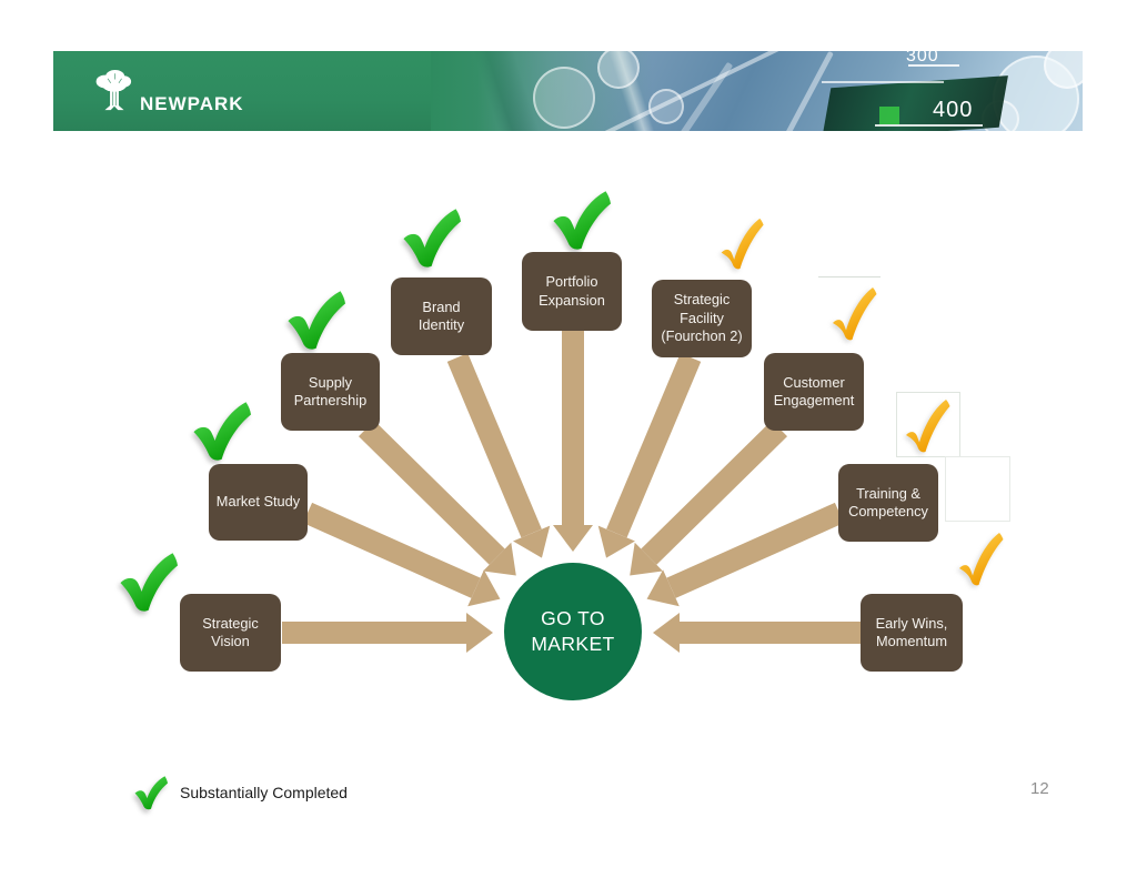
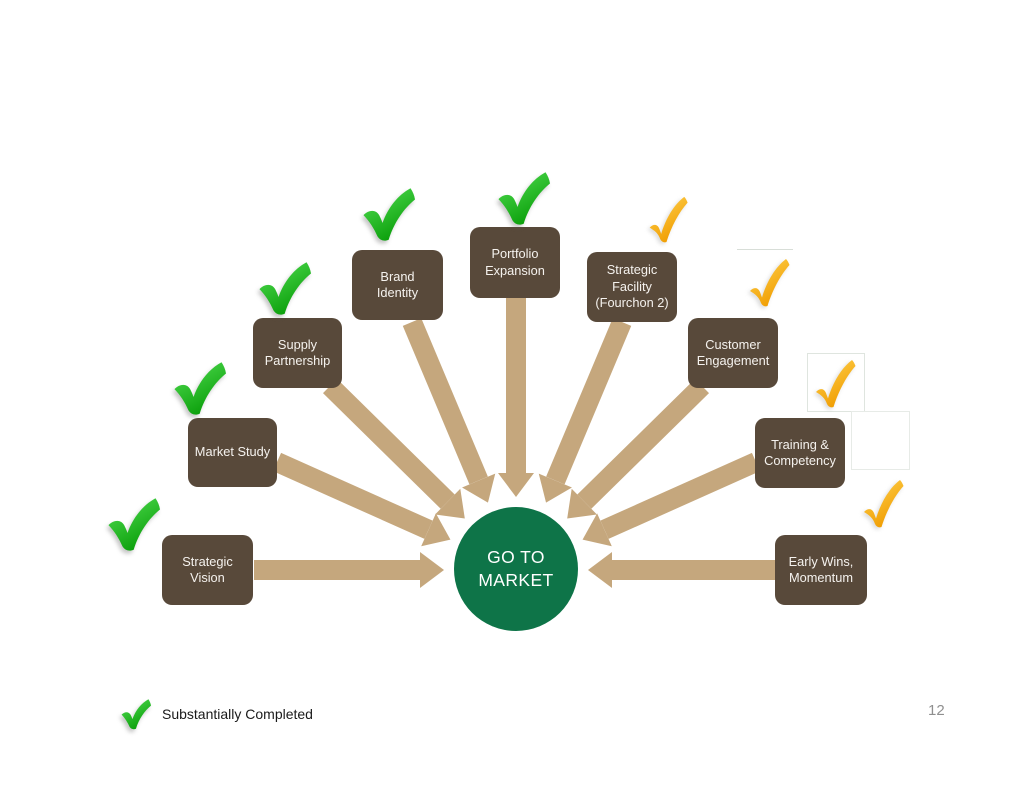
- 300
- 400
- NEWPARK
  Strategic
  Vision
  Market Study
  Supply
  Partnership
  Brand
  Identity
  Portfolio
  Expansion
  Strategic
  Facility
  (Fourchon 2)
  Customer
  Engagement
  Training &
  Competency
  Early Wins,
  Momentum
  GO TO
  MARKET
  Substantially Completed
  12
